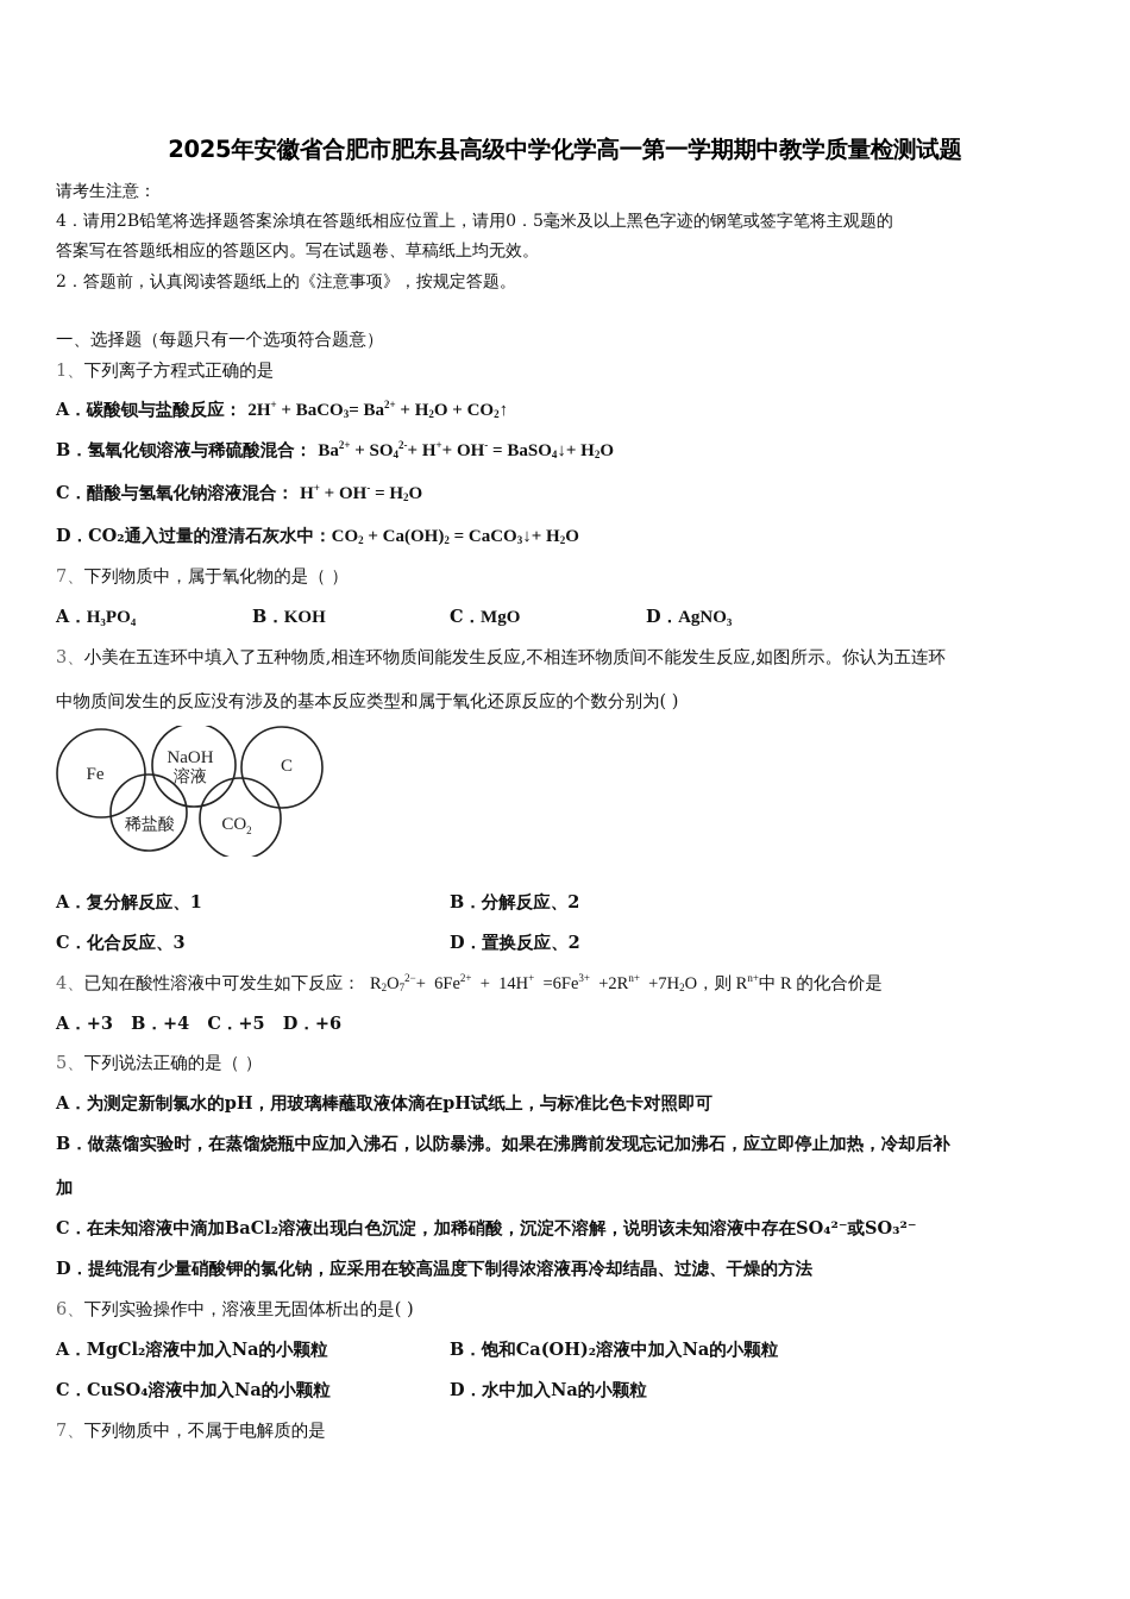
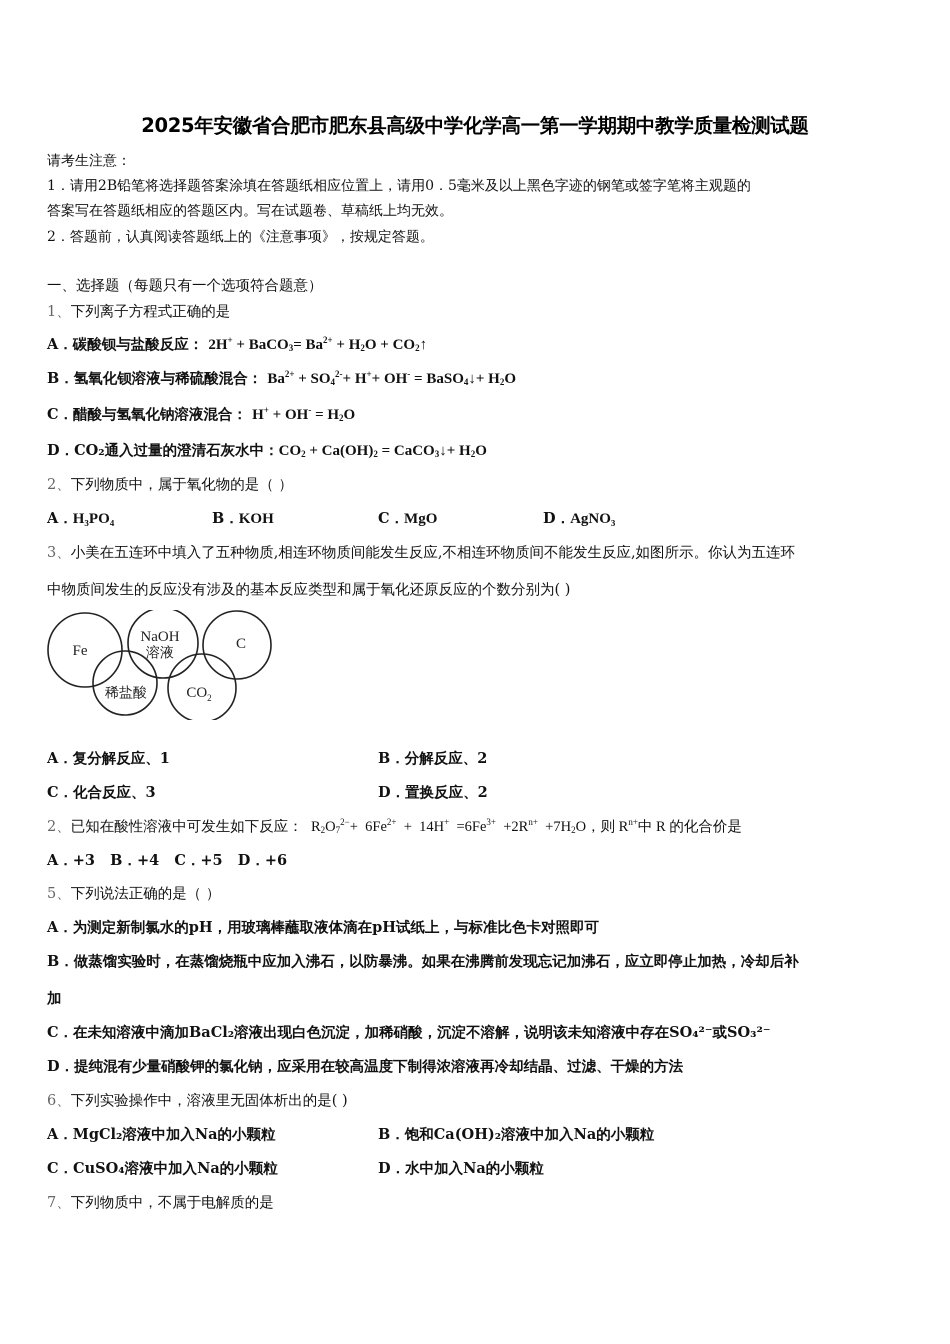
  2025年安徽省合肥市肥东县高级中学化学高一第一学期期中教学质量检测试题
  请考生注意：
- 4．请用2B铅笔将选择题答案涂填在答题纸相应位置上，请用0．5毫米及以上黑色字迹的钢笔或签字笔将主观题的
+ 1．请用2B铅笔将选择题答案涂填在答题纸相应位置上，请用0．5毫米及以上黑色字迹的钢笔或签字笔将主观题的
  答案写在答题纸相应的答题区内。写在试题卷、草稿纸上均无效。
  2．答题前，认真阅读答题纸上的《注意事项》，按规定答题。
  一、选择题（每题只有一个选项符合题意）
  1、下列离子方程式正确的是
  A．碳酸钡与盐酸反应： 2H+ + BaCO3= Ba2+ + H2O + CO2↑
  B．氢氧化钡溶液与稀硫酸混合： Ba2+ + SO42-+ H++ OH- = BaSO4↓+ H2O
  C．醋酸与氢氧化钠溶液混合： H+ + OH- = H2O
  D．CO₂通入过量的澄清石灰水中：CO2 + Ca(OH)2 = CaCO3↓+ H2O
- 7、下列物质中，属于氧化物的是（ ）
+ 2、下列物质中，属于氧化物的是（ ）
  A．H₃PO₄
  B．KOH
  C．MgO
  D．AgNO₃
  3、小美在五连环中填入了五种物质,相连环物质间能发生反应,不相连环物质间不能发生反应,如图所示。你认为五连环
  中物质间发生的反应没有涉及的基本反应类型和属于氧化还原反应的个数分别为( )
  Fe
  稀盐酸
  NaOH
  溶液
  CO2
  C
  A．复分解反应、1
  B．分解反应、2
  C．化合反应、3
  D．置换反应、2
- 4、已知在酸性溶液中可发生如下反应： R2O72−+ 6Fe2+ + 14H+ =6Fe3+ +2Rn+ +7H2O，则 Rn+中 R 的化合价是
+ 2、已知在酸性溶液中可发生如下反应： R2O72−+ 6Fe2+ + 14H+ =6Fe3+ +2Rn+ +7H2O，则 Rn+中 R 的化合价是
  A．+3 B．+4 C．+5 D．+6
  5、下列说法正确的是（ ）
  A．为测定新制氯水的pH，用玻璃棒蘸取液体滴在pH试纸上，与标准比色卡对照即可
  B．做蒸馏实验时，在蒸馏烧瓶中应加入沸石，以防暴沸。如果在沸腾前发现忘记加沸石，应立即停止加热，冷却后补
  加
  C．在未知溶液中滴加BaCl₂溶液出现白色沉淀，加稀硝酸，沉淀不溶解，说明该未知溶液中存在SO₄²⁻或SO₃²⁻
  D．提纯混有少量硝酸钾的氯化钠，应采用在较高温度下制得浓溶液再冷却结晶、过滤、干燥的方法
  6、下列实验操作中，溶液里无固体析出的是( )
  A．MgCl₂溶液中加入Na的小颗粒
  B．饱和Ca(OH)₂溶液中加入Na的小颗粒
  C．CuSO₄溶液中加入Na的小颗粒
  D．水中加入Na的小颗粒
  7、下列物质中，不属于电解质的是
